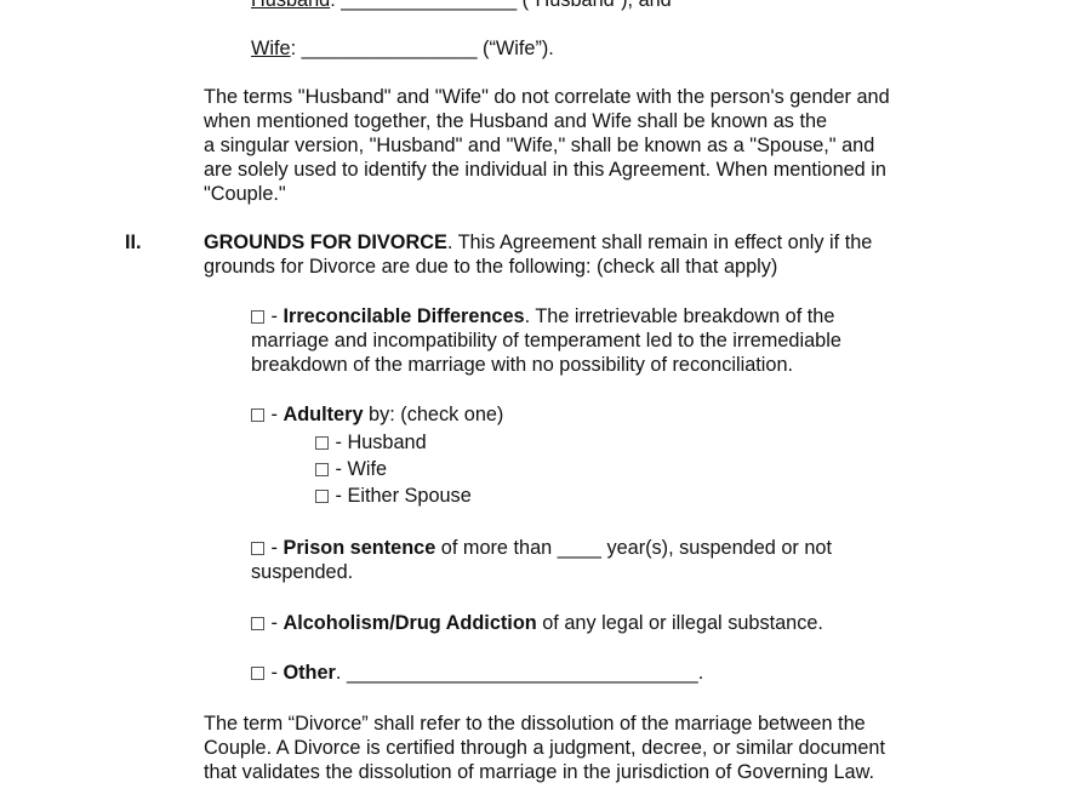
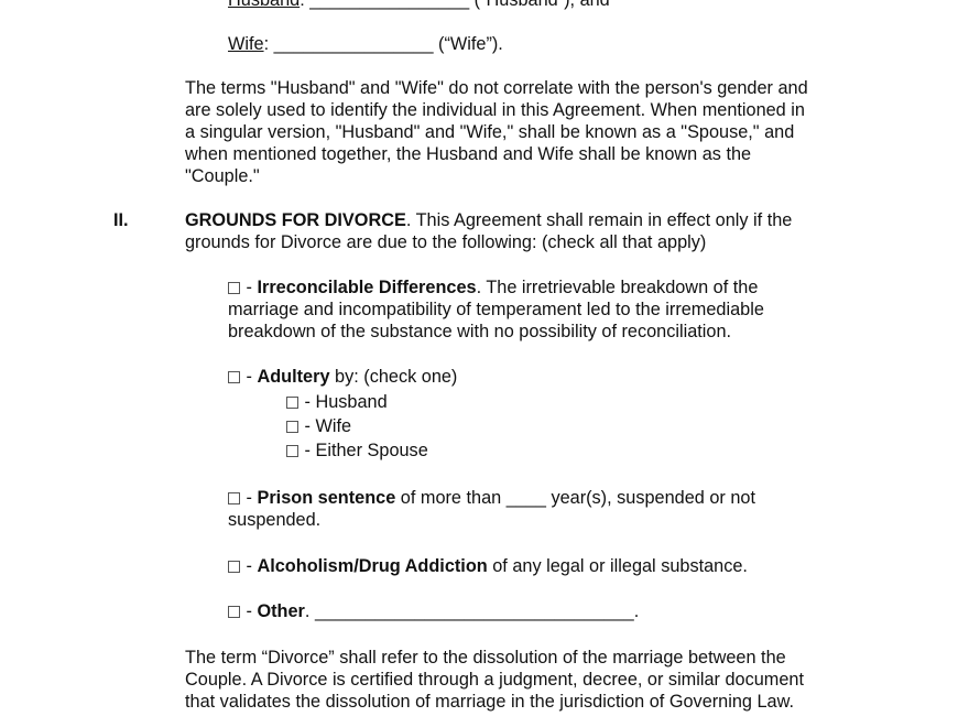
  Husband: ________________ (“Husband”), and
  Wife: ________________ (“Wife”).
  The terms "Husband" and "Wife" do not correlate with the person's gender and
- when mentioned together, the Husband and Wife shall be known as the
+ are solely used to identify the individual in this Agreement. When mentioned in
  a singular version, "Husband" and "Wife," shall be known as a "Spouse," and
- are solely used to identify the individual in this Agreement. When mentioned in
+ when mentioned together, the Husband and Wife shall be known as the
  "Couple."
  II.
  GROUNDS FOR DIVORCE. This Agreement shall remain in effect only if the
  grounds for Divorce are due to the following: (check all that apply)
  - Irreconcilable Differences. The irretrievable breakdown of the
  marriage and incompatibility of temperament led to the irremediable
- breakdown of the marriage with no possibility of reconciliation.
+ breakdown of the substance with no possibility of reconciliation.
  - Adultery by: (check one)
  - Husband
  - Wife
  - Either Spouse
  - Prison sentence of more than ____ year(s), suspended or not
  suspended.
  - Alcoholism/Drug Addiction of any legal or illegal substance.
  - Other. ________________________________.
  The term “Divorce” shall refer to the dissolution of the marriage between the
  Couple. A Divorce is certified through a judgment, decree, or similar document
  that validates the dissolution of marriage in the jurisdiction of Governing Law.
